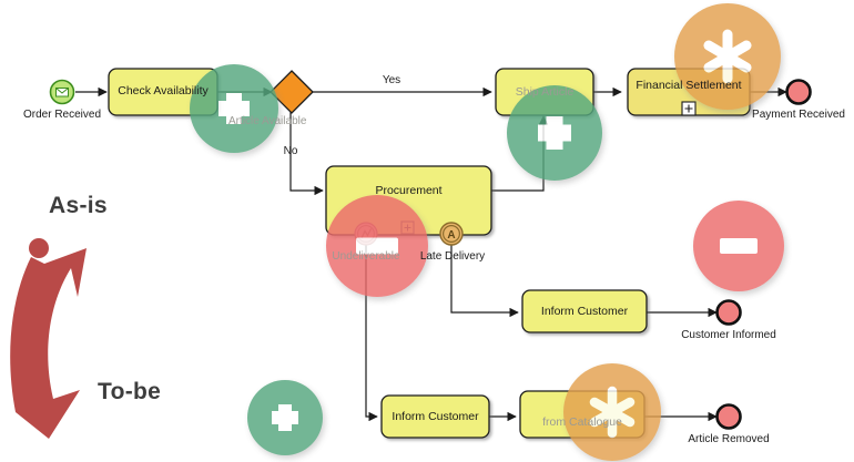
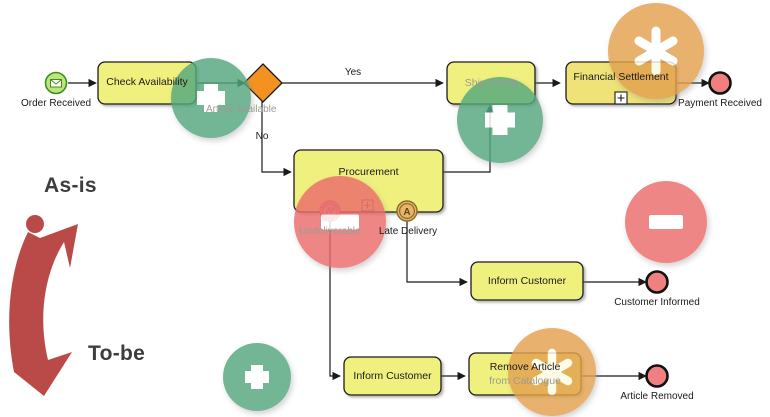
  A
  Order Received
  Check Availability
  Article Available
  Yes
  No
  Ship Article
  Financial Settlement
  Payment Received
  Procurement
  Undeliverable
  Late Delivery
  Inform Customer
  Customer Informed
  Inform Customer
+ Remove Article
  from Catalogue
  Article Removed
  As-is
  To-be
